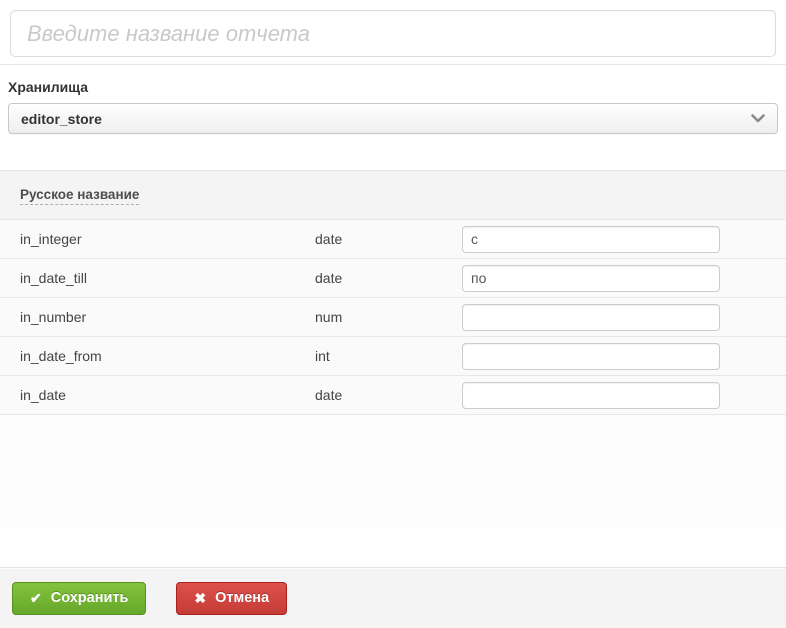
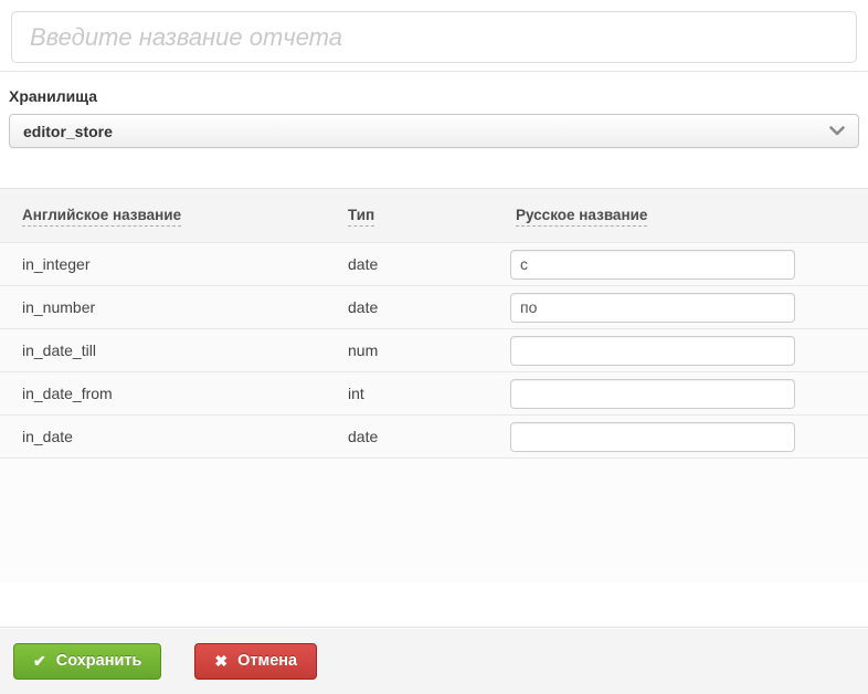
  Введите название отчета
  Хранилища
  editor_store
+ Английское название
+ Тип
  Русское название
  in_integer
  date
  с
- in_date_till
+ in_number
  date
  по
- in_number
+ in_date_till
  num
  in_date_from
  int
  in_date
  date
  ✔
  Сохранить
  ✖
  Отмена
